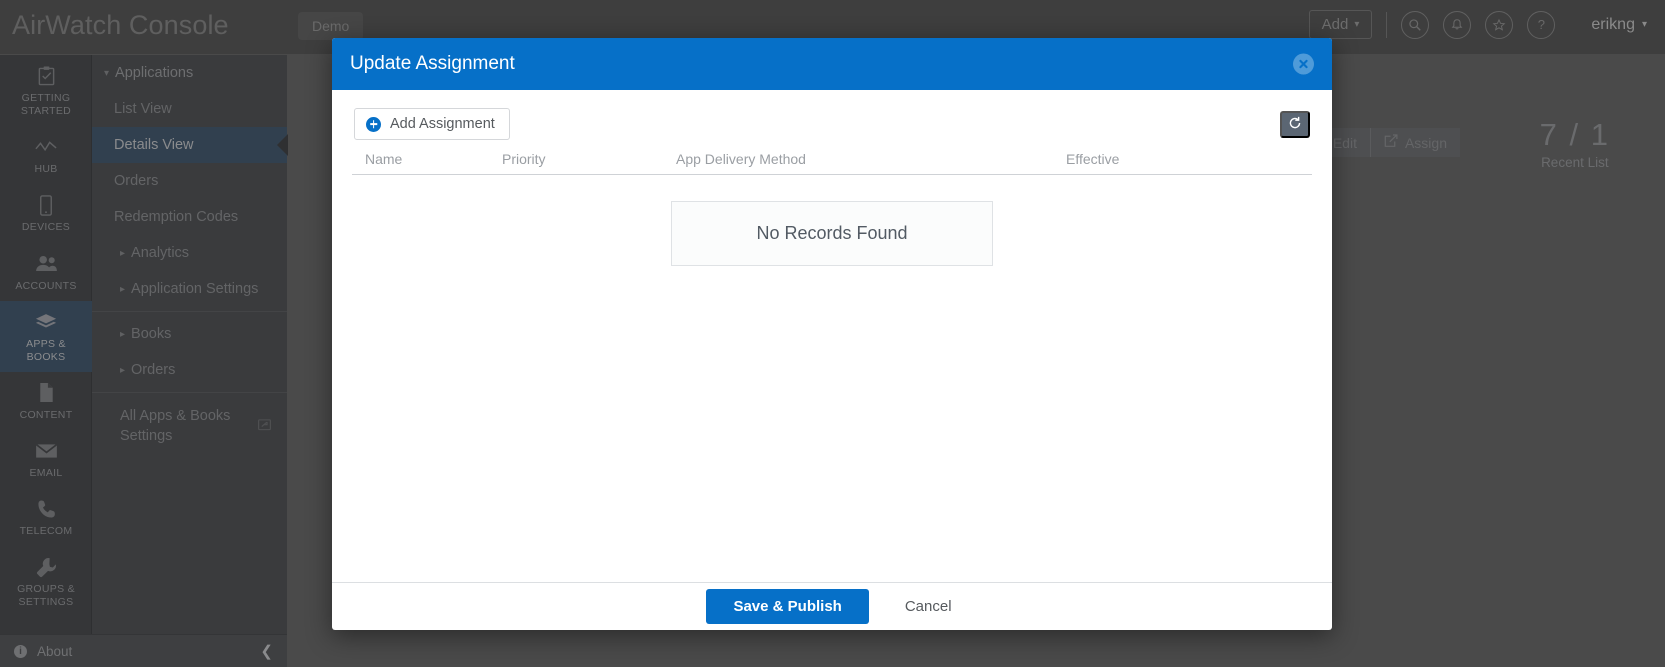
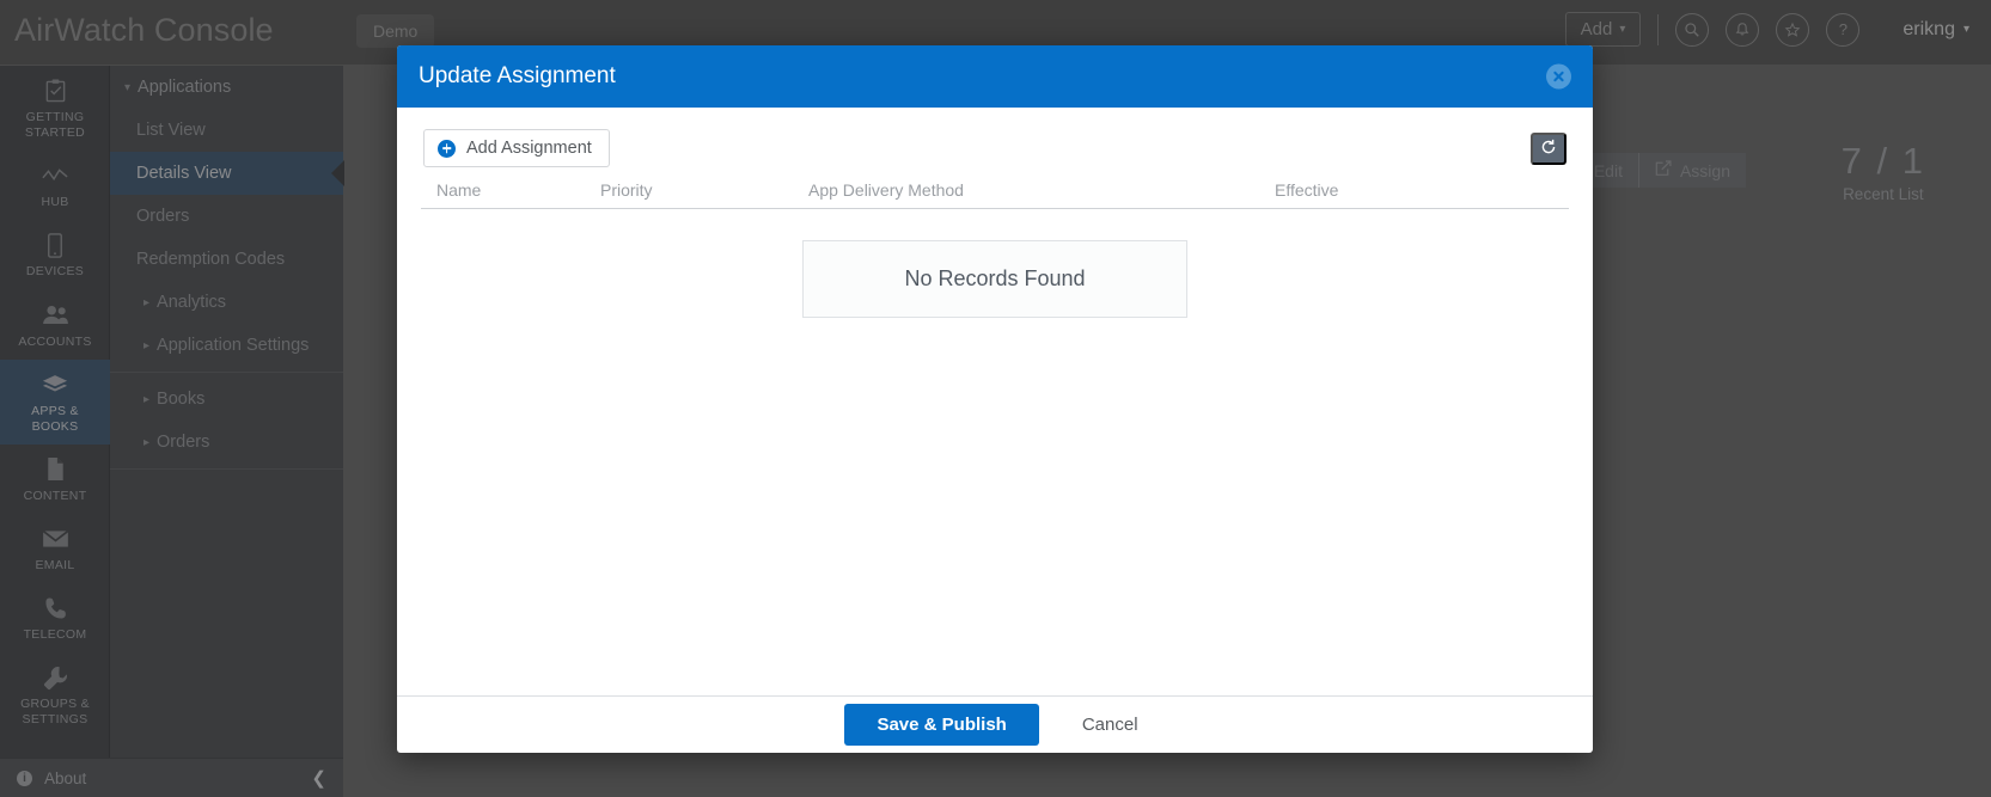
  AirWatch Console
  Demo
  Add
  ▾
  ?
  erikng
  ▾
  GETTING
  STARTED
  HUB
  DEVICES
  ACCOUNTS
  APPS &
  BOOKS
  CONTENT
  EMAIL
  TELECOM
  GROUPS &
  SETTINGS
  ▾
  Applications
  List View
  Details View
  Orders
  Redemption Codes
  ▸
  Analytics
  ▸
  Application Settings
  ▸
  Books
  ▸
  Orders
- All Apps & Books Settings
  i
  About
  ❮
  Edit
  7 / 1
  Recent List
  Update Assignment
  Add Assignment
  Name
  Priority
  App Delivery Method
  Effective
  No Records Found
  Save & Publish
  Cancel
